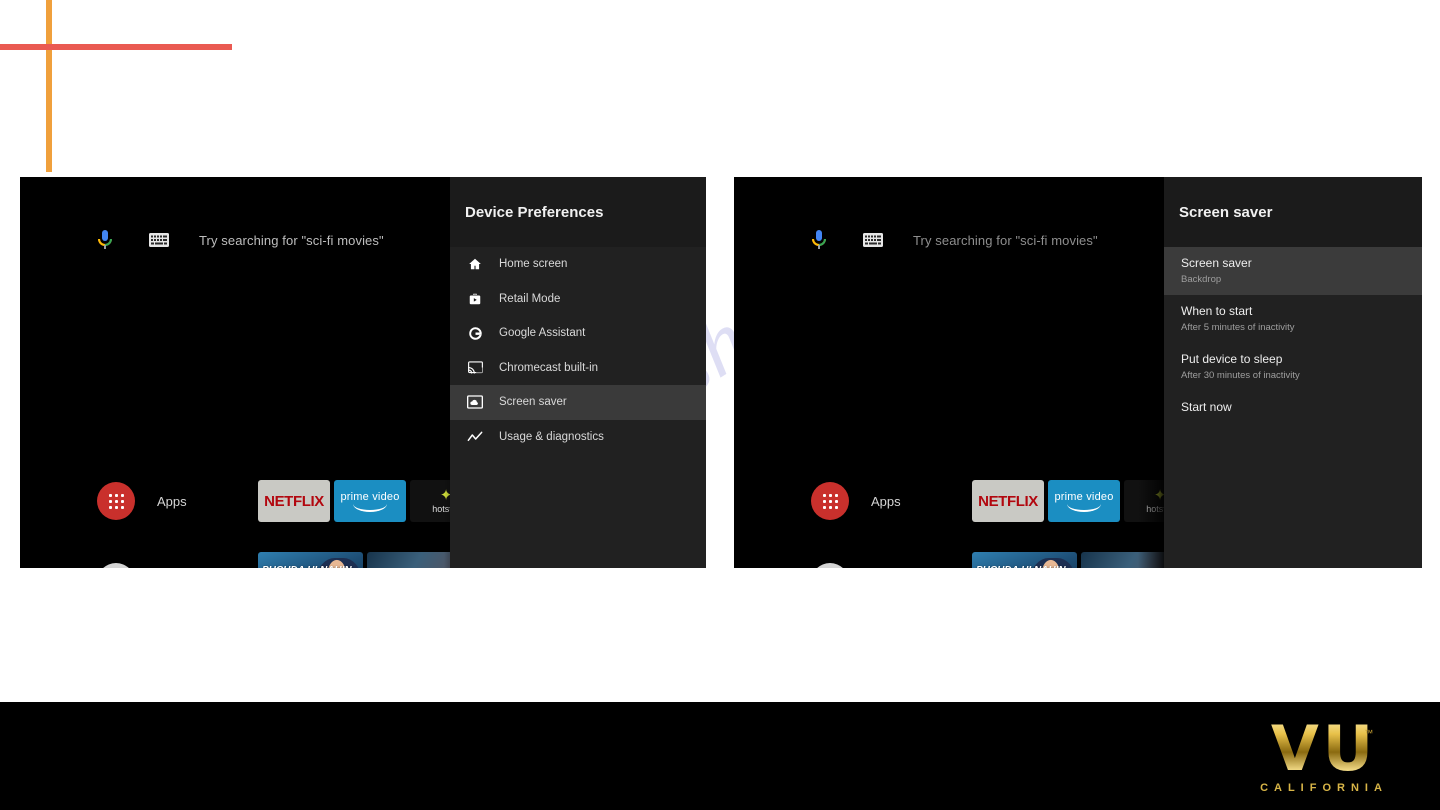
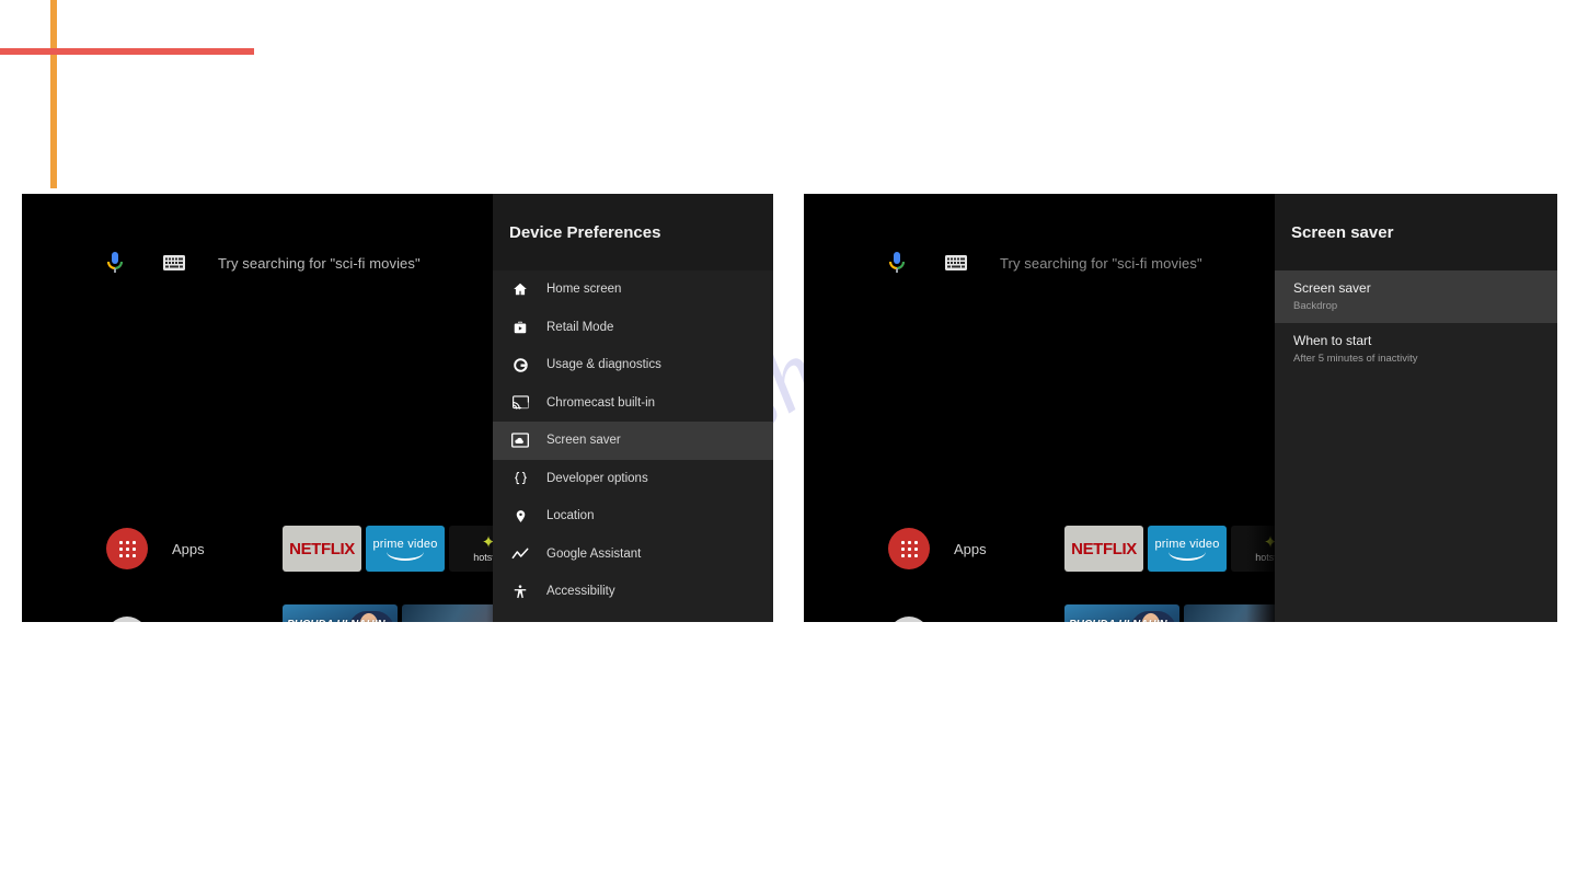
  Try searching for "sci-fi movies"
  Apps
  NETFLIX
  prime video
  Device Preferences
  Home screen
  Retail Mode
- Google Assistant
+ Usage & diagnostics
  Chromecast built-in
  Screen saver
+ Developer options
+ Location
- Usage & diagnostics
+ Google Assistant
+ Accessibility
  Try searching for "sci-fi movies"
  Apps
  NETFLIX
  prime video
  Screen saver
  Screen saver
  Backdrop
  When to start
  After 5 minutes of inactivity
- Put device to sleep
- After 30 minutes of inactivity
- Start now
- VU
- ™
- CALIFORNIA
